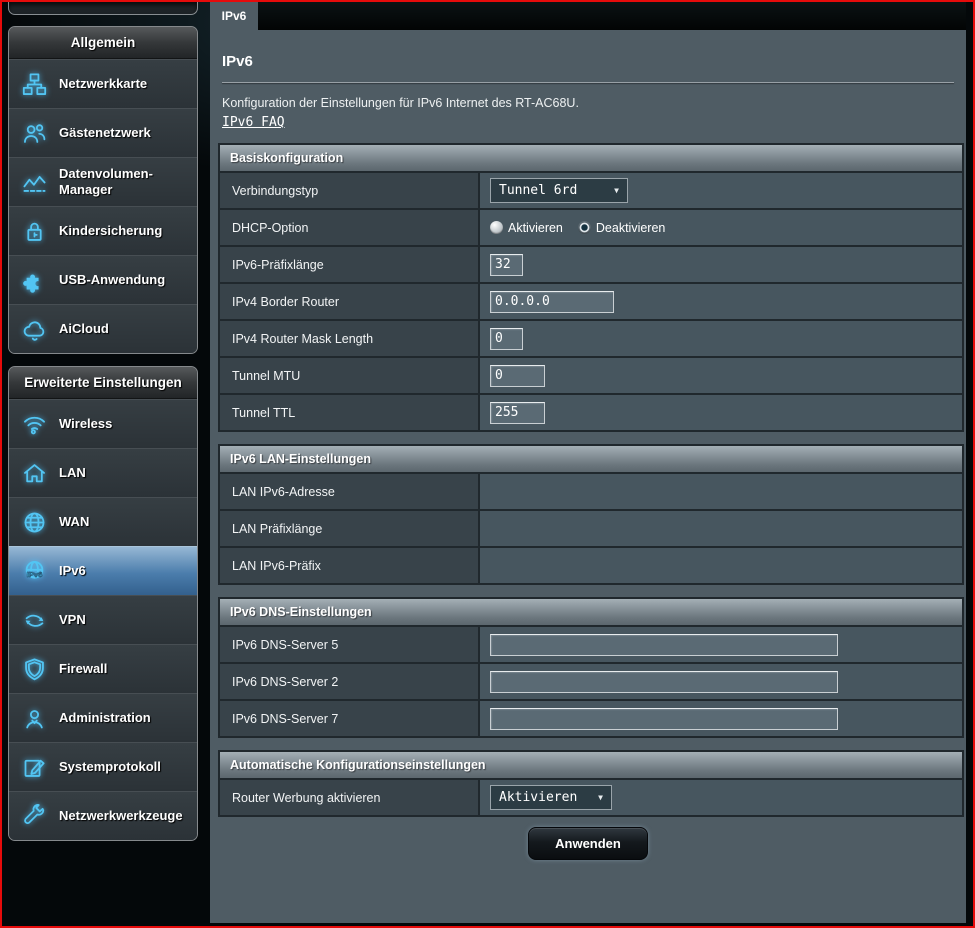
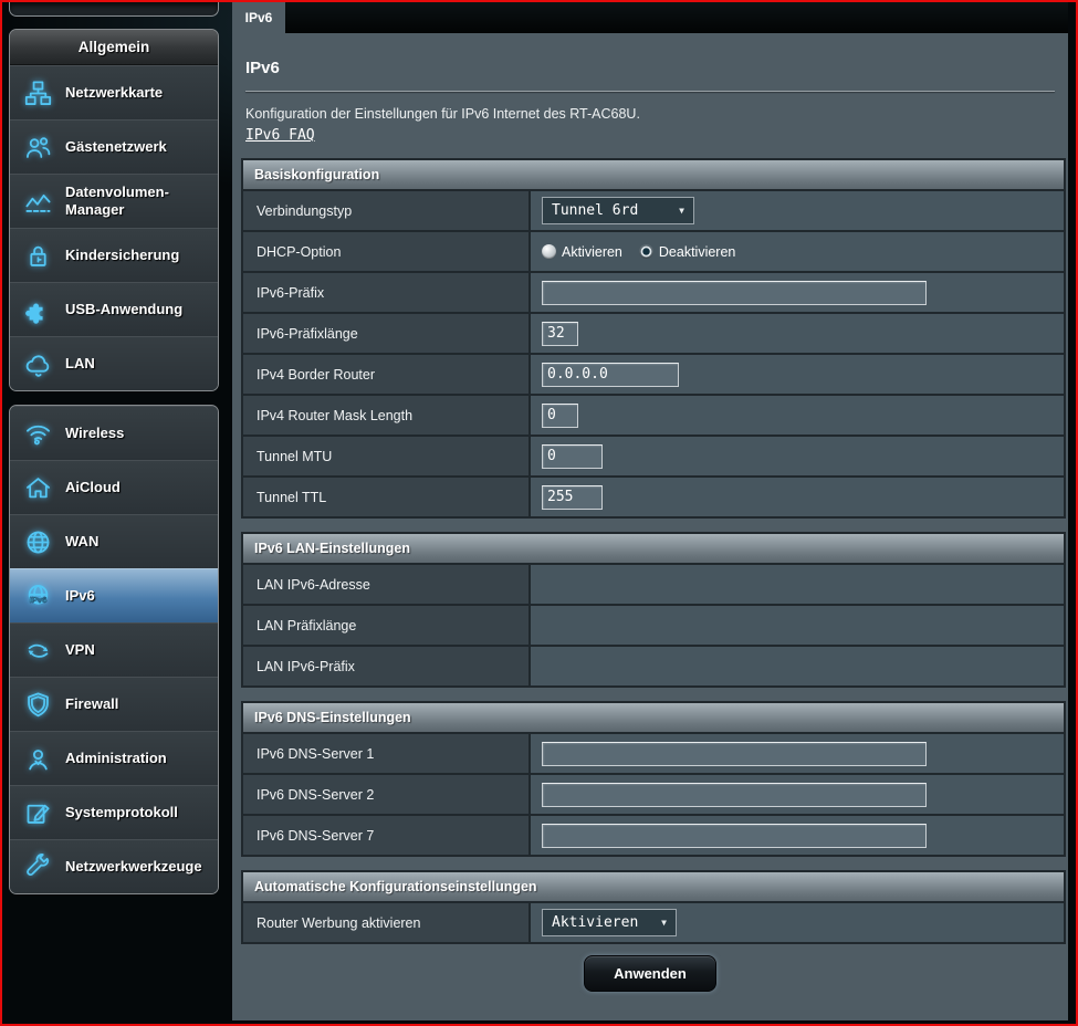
  Allgemein
  Netzwerkkarte
  Gästenetzwerk
  Datenvolumen-Manager
  Kindersicherung
  USB-Anwendung
- AiCloud
+ LAN
- Erweiterte Einstellungen
  Wireless
- LAN
+ AiCloud
  WAN
  IPv6
  IPv6
  VPN
  Firewall
  Administration
  Systemprotokoll
  Netzwerkwerkzeuge
  IPv6
  IPv6
  Konfiguration der Einstellungen für IPv6 Internet des RT-AC68U.
  IPv6 FAQ
  Basiskonfiguration
  Verbindungstyp
  Tunnel 6rd
  ▼
  DHCP-Option
  Aktivieren
  Deaktivieren
+ IPv6-Präfix
  IPv6-Präfixlänge
  32
  IPv4 Border Router
  0.0.0.0
  IPv4 Router Mask Length
  0
  Tunnel MTU
  0
  Tunnel TTL
  255
  IPv6 LAN-Einstellungen
  LAN IPv6-Adresse
  LAN Präfixlänge
  LAN IPv6-Präfix
  IPv6 DNS-Einstellungen
- IPv6 DNS-Server 5
+ IPv6 DNS-Server 1
  IPv6 DNS-Server 2
  IPv6 DNS-Server 7
  Automatische Konfigurationseinstellungen
  Router Werbung aktivieren
  Aktivieren
  ▼
  Anwenden
